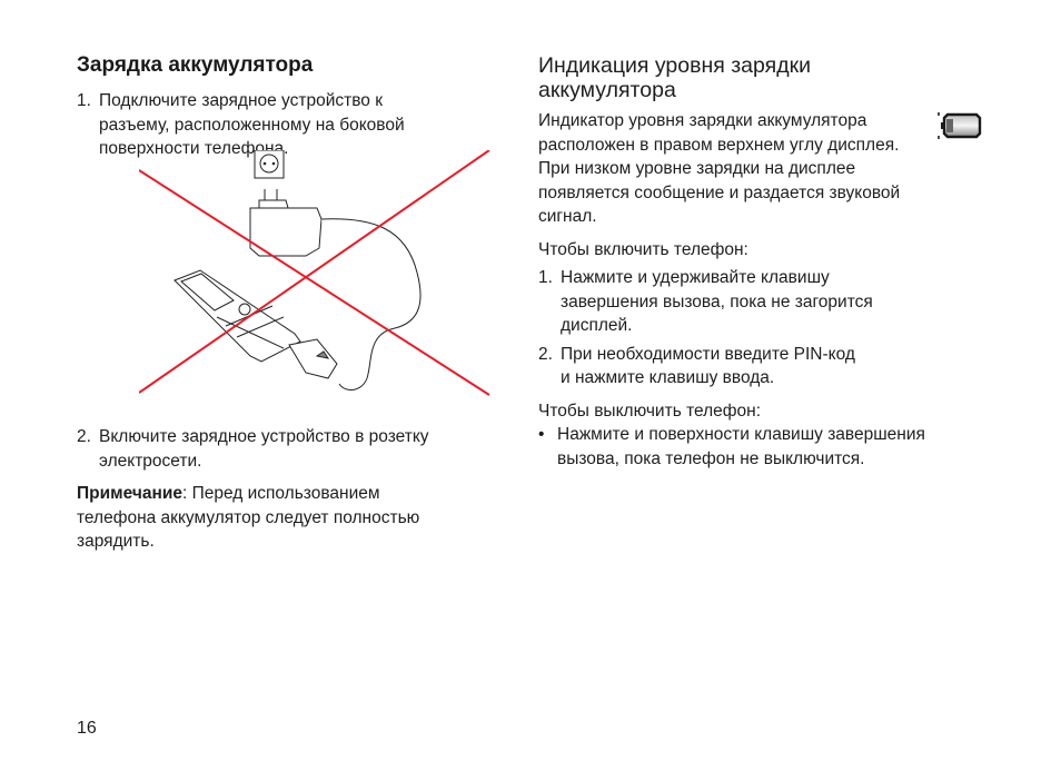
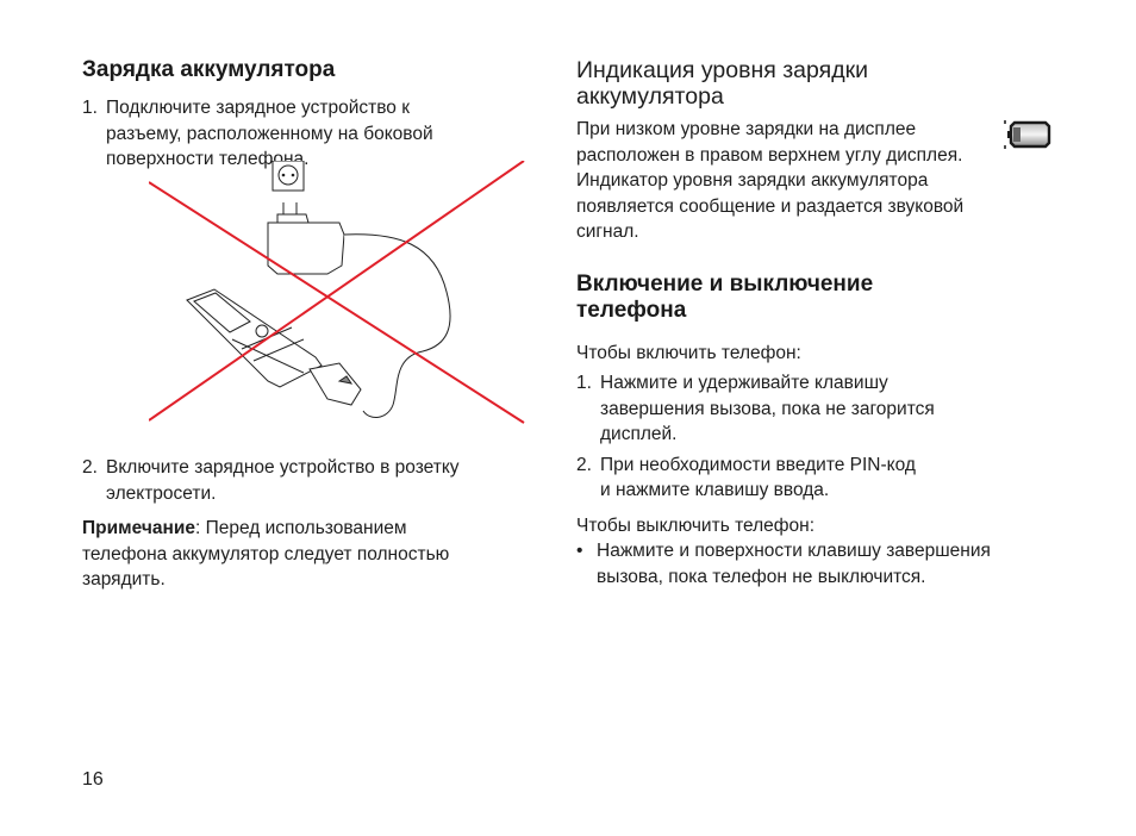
  Зарядка аккумулятора
  1.
  Подключите зарядное устройство к
  разъему, расположенному на боковой
  поверхности телефона.
  2.
  Включите зарядное устройство в розетку
  электросети.
  Примечание: Перед использованием
  телефона аккумулятор следует полностью
  зарядить.
  Индикация уровня зарядки
  аккумулятора
- Индикатор уровня зарядки аккумулятора
+ При низком уровне зарядки на дисплее
  расположен в правом верхнем углу дисплея.
- При низком уровне зарядки на дисплее
+ Индикатор уровня зарядки аккумулятора
  появляется сообщение и раздается звуковой
  сигнал.
+ Включение и выключение
+ телефона
  Чтобы включить телефон:
  1.
  Нажмите и удерживайте клавишу
  завершения вызова, пока не загорится
  дисплей.
  2.
  При необходимости введите PIN-код
  и нажмите клавишу ввода.
  Чтобы выключить телефон:
  •
  Нажмите и поверхности клавишу завершения
  вызова, пока телефон не выключится.
  16
